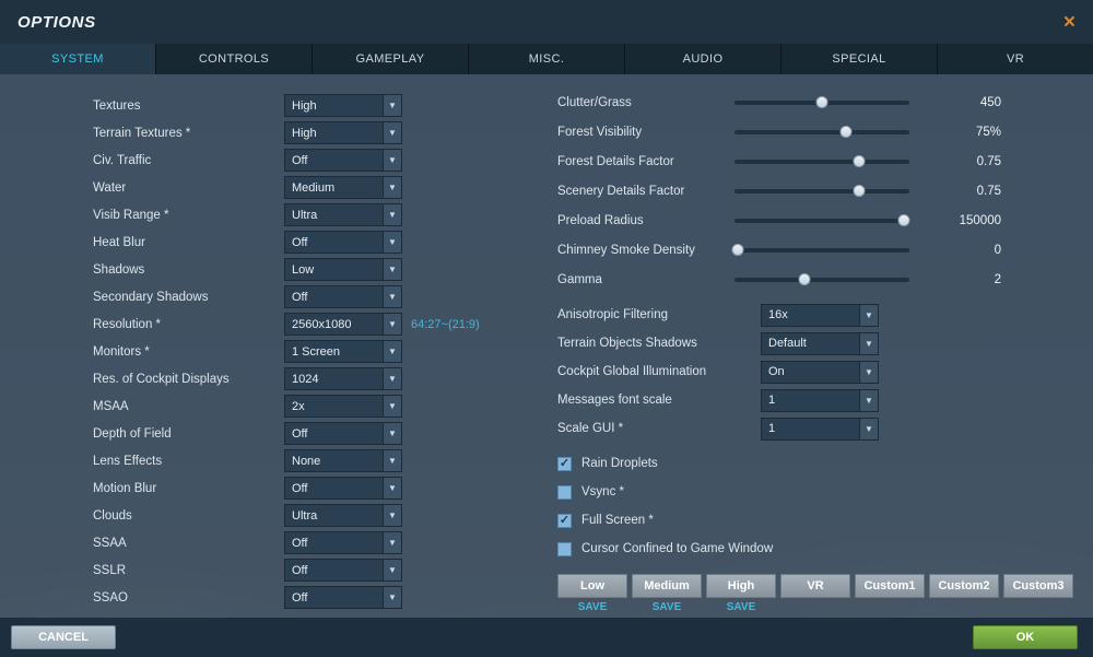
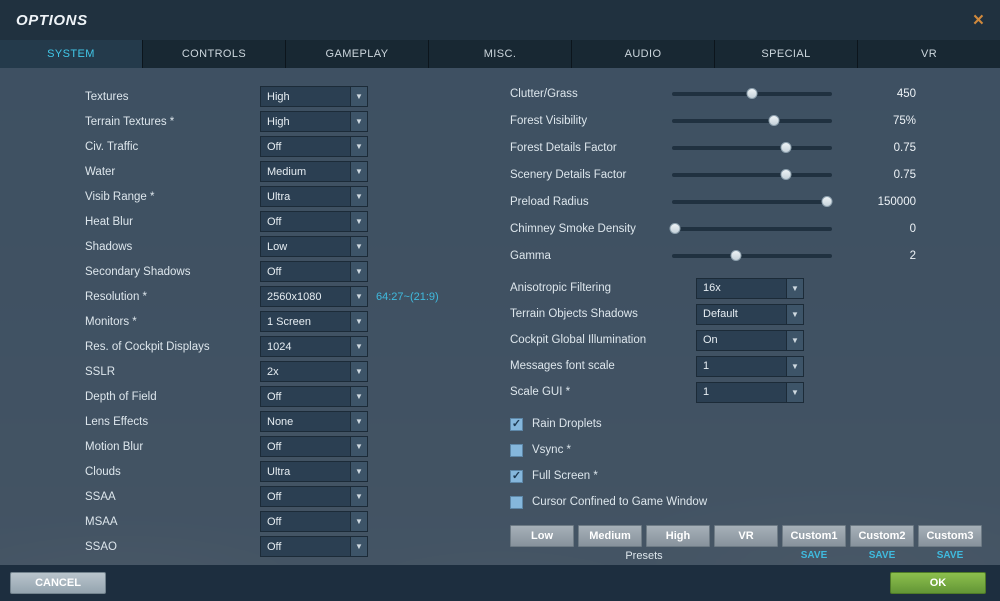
  OPTIONS
  ×
  SYSTEM
  CONTROLS
  GAMEPLAY
  MISC.
  AUDIO
  SPECIAL
  VR
  Textures
  High
  ▼
  Terrain Textures *
  High
  ▼
  Civ. Traffic
  Off
  ▼
  Water
  Medium
  ▼
  Visib Range *
  Ultra
  ▼
  Heat Blur
  Off
  ▼
  Shadows
  Low
  ▼
  Secondary Shadows
  Off
  ▼
  Resolution *
  2560x1080
  ▼
  64:27~(21:9)
  Monitors *
  1 Screen
  ▼
  Res. of Cockpit Displays
  1024
  ▼
- MSAA
+ SSLR
  2x
  ▼
  Depth of Field
  Off
  ▼
  Lens Effects
  None
  ▼
  Motion Blur
  Off
  ▼
  Clouds
  Ultra
  ▼
  SSAA
  Off
  ▼
- SSLR
+ MSAA
  Off
  ▼
  SSAO
  Off
  ▼
  Clutter/Grass
  450
  Forest Visibility
  75%
  Forest Details Factor
  0.75
  Scenery Details Factor
  0.75
  Preload Radius
  150000
  Chimney Smoke Density
  0
  Gamma
  2
  Anisotropic Filtering
  16x
  ▼
  Terrain Objects Shadows
  Default
  ▼
  Cockpit Global Illumination
  On
  ▼
  Messages font scale
  1
  ▼
  Scale GUI *
  1
  ▼
  ✓
  Rain Droplets
  Vsync *
  ✓
  Full Screen *
  Cursor Confined to Game Window
  Low
  Medium
  High
  VR
  Custom1
  Custom2
  Custom3
+ Presets
  SAVE
  SAVE
  SAVE
  CANCEL
  OK
